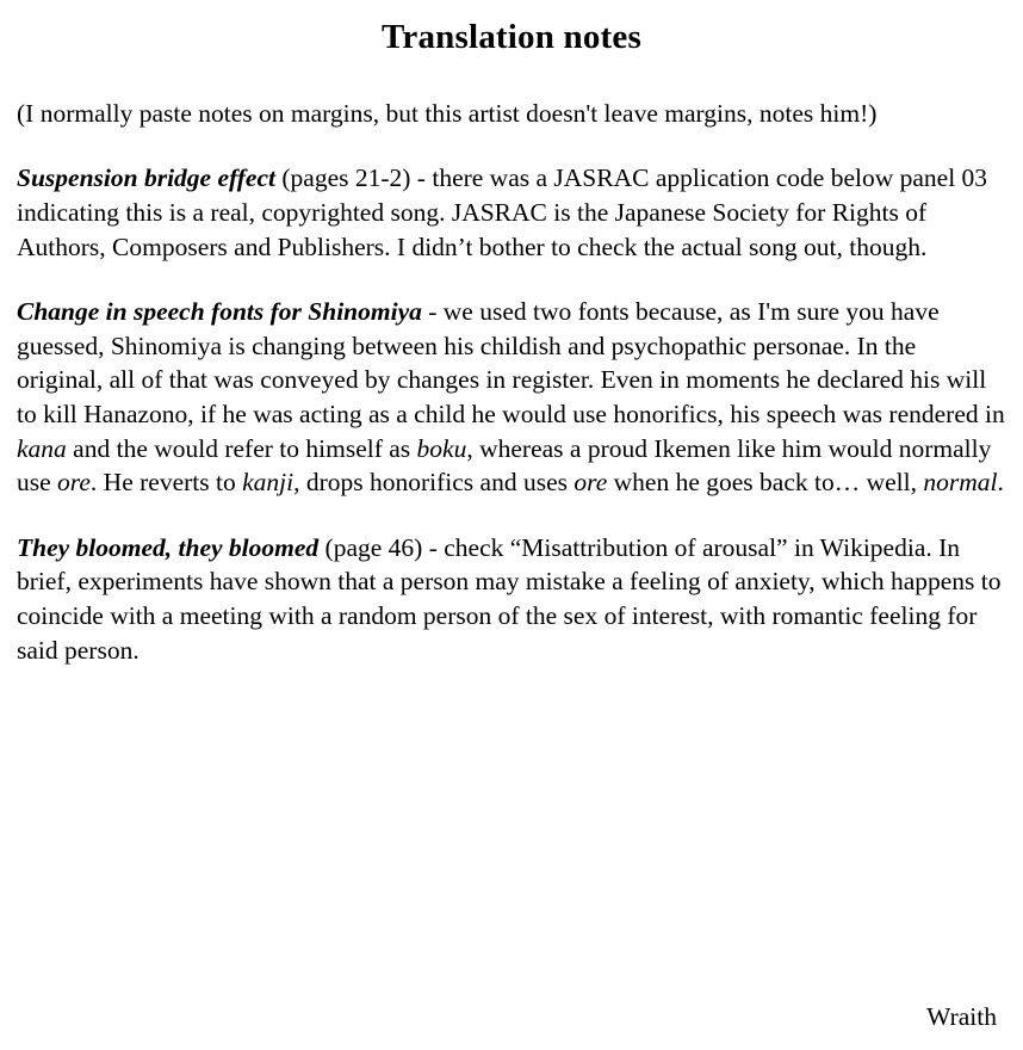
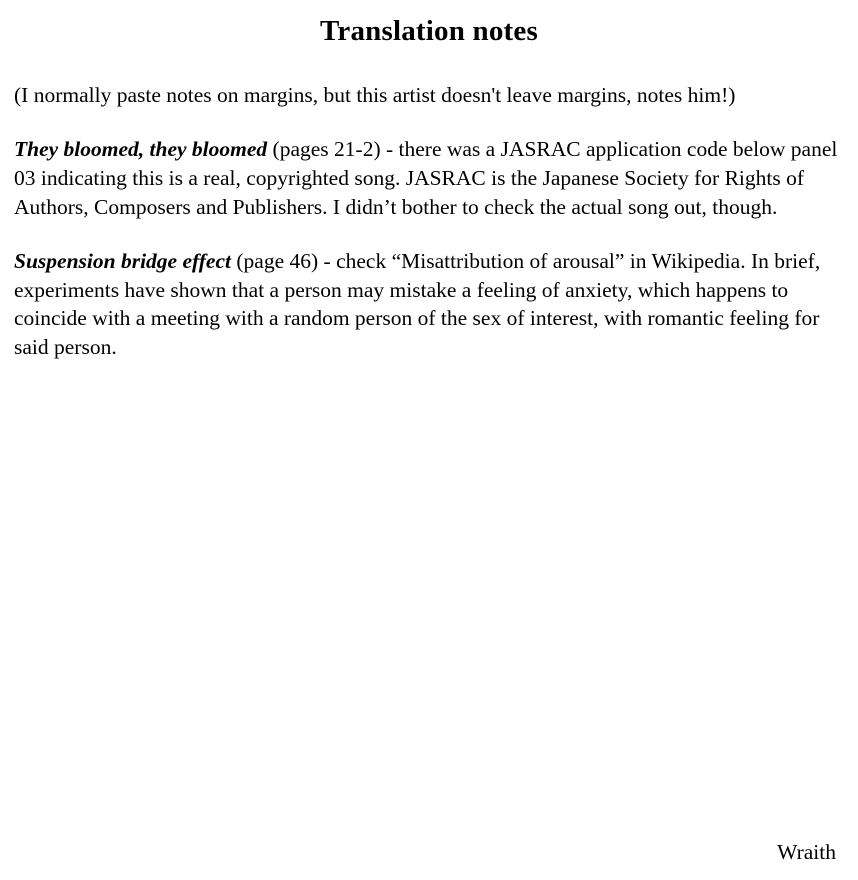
  Translation notes
  (I normally paste notes on margins, but this artist doesn't leave margins, notes him!)
- Suspension bridge effect (pages 21-2) - there was a JASRAC application code below panel 03 indicating this is a real, copyrighted song. JASRAC is the Japanese Society for Rights of Authors, Composers and Publishers. I didn’t bother to check the actual song out, though.
+ They bloomed, they bloomed (pages 21-2) - there was a JASRAC application code below panel 03 indicating this is a real, copyrighted song. JASRAC is the Japanese Society for Rights of Authors, Composers and Publishers. I didn’t bother to check the actual song out, though.
- Change in speech fonts for Shinomiya - we used two fonts because, as I'm sure you have guessed, Shinomiya is changing between his childish and psychopathic personae. In the original, all of that was conveyed by changes in register. Even in moments he declared his will to kill Hanazono, if he was acting as a child he would use honorifics, his speech was rendered in kana and the would refer to himself as boku, whereas a proud Ikemen like him would normally use ore. He reverts to kanji, drops honorifics and uses ore when he goes back to… well, normal.
- They bloomed, they bloomed (page 46) - check “Misattribution of arousal” in Wikipedia. In brief, experiments have shown that a person may mistake a feeling of anxiety, which happens to coincide with a meeting with a random person of the sex of interest, with romantic feeling for said person.
+ Suspension bridge effect (page 46) - check “Misattribution of arousal” in Wikipedia. In brief, experiments have shown that a person may mistake a feeling of anxiety, which happens to coincide with a meeting with a random person of the sex of interest, with romantic feeling for said person.
  Wraith
